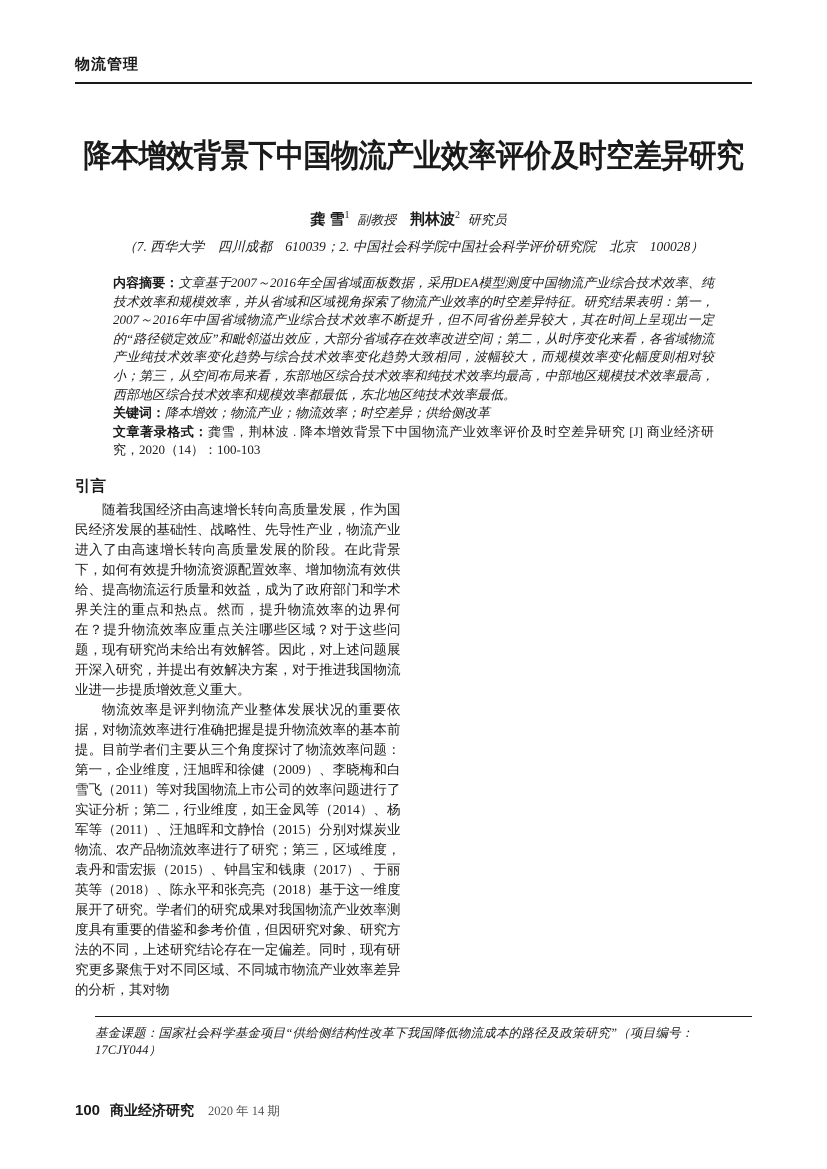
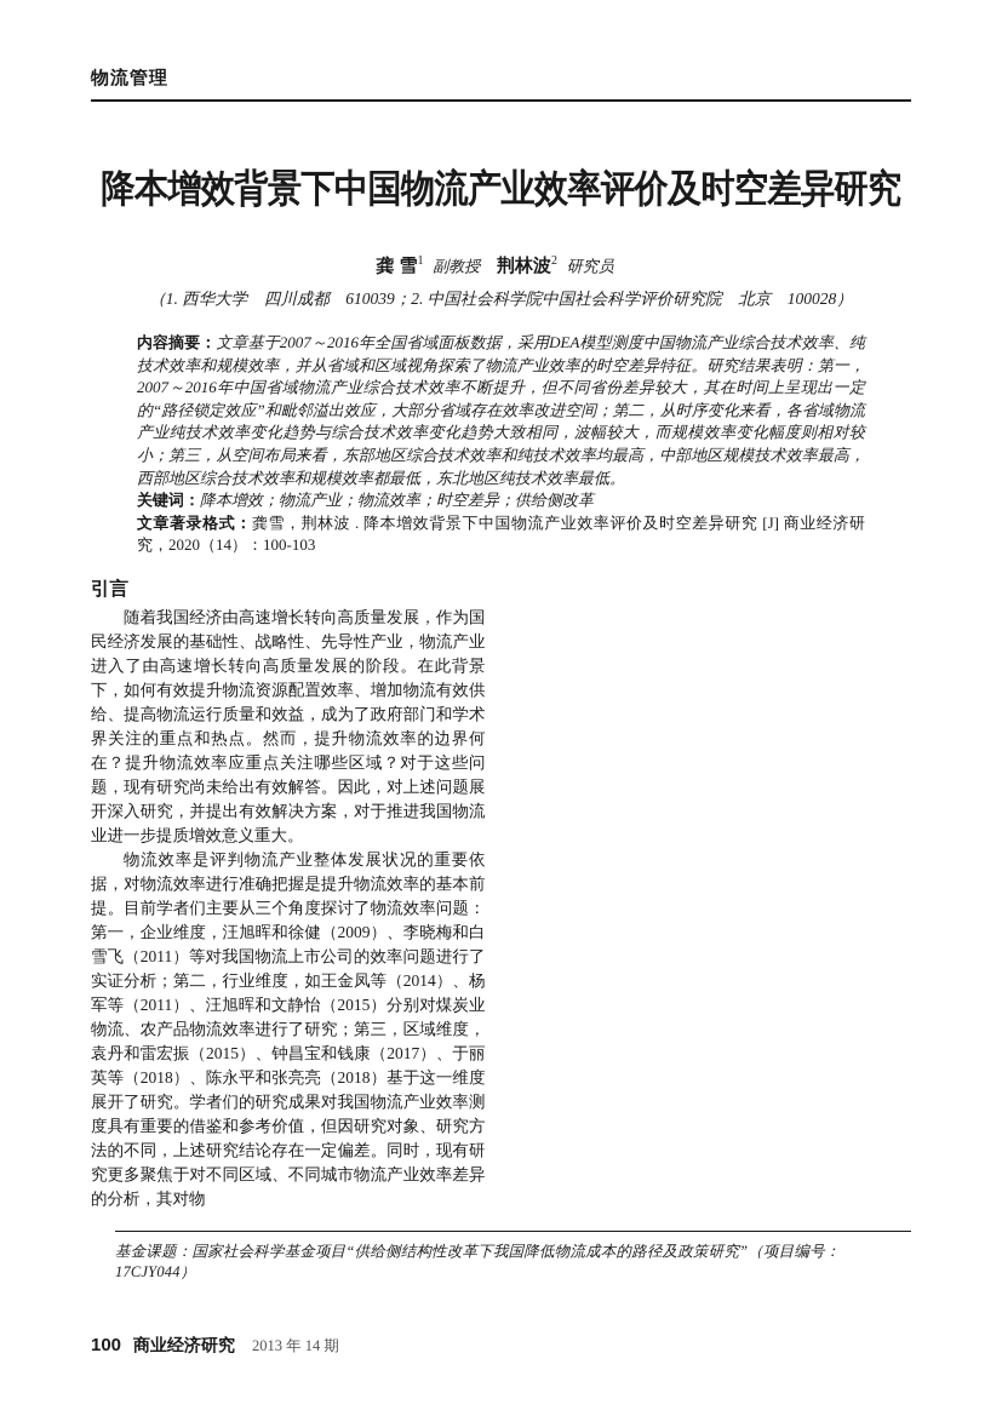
  物流管理
  降本增效背景下中国物流产业效率评价及时空差异研究
  龚 雪1 副教授 荆林波2 研究员
- （7. 西华大学 四川成都 610039；2. 中国社会科学院中国社会科学评价研究院 北京 100028）
+ （1. 西华大学 四川成都 610039；2. 中国社会科学院中国社会科学评价研究院 北京 100028）
  内容摘要：文章基于2007～2016年全国省域面板数据，采用DEA模型测度中国物流产业综合技术效率、纯技术效率和规模效率，并从省域和区域视角探索了物流产业效率的时空差异特征。研究结果表明：第一，2007～2016年中国省域物流产业综合技术效率不断提升，但不同省份差异较大，其在时间上呈现出一定的“路径锁定效应”和毗邻溢出效应，大部分省域存在效率改进空间；第二，从时序变化来看，各省域物流产业纯技术效率变化趋势与综合技术效率变化趋势大致相同，波幅较大，而规模效率变化幅度则相对较小；第三，从空间布局来看，东部地区综合技术效率和纯技术效率均最高，中部地区规模技术效率最高，西部地区综合技术效率和规模效率都最低，东北地区纯技术效率最低。
  关键词：降本增效；物流产业；物流效率；时空差异；供给侧改革
  文章著录格式：龚雪，荆林波 . 降本增效背景下中国物流产业效率评价及时空差异研究 [J] 商业经济研究，2020（14）：100-103
  引言
  随着我国经济由高速增长转向高质量发展，作为国民经济发展的基础性、战略性、先导性产业，物流产业进入了由高速增长转向高质量发展的阶段。在此背景下，如何有效提升物流资源配置效率、增加物流有效供给、提高物流运行质量和效益，成为了政府部门和学术界关注的重点和热点。然而，提升物流效率的边界何在？提升物流效率应重点关注哪些区域？对于这些问题，现有研究尚未给出有效解答。因此，对上述问题展开深入研究，并提出有效解决方案，对于推进我国物流业进一步提质增效意义重大。
  物流效率是评判物流产业整体发展状况的重要依据，对物流效率进行准确把握是提升物流效率的基本前提。目前学者们主要从三个角度探讨了物流效率问题：第一，企业维度，汪旭晖和徐健（2009）、李晓梅和白雪飞（2011）等对我国物流上市公司的效率问题进行了实证分析；第二，行业维度，如王金凤等（2014）、杨军等（2011）、汪旭晖和文静怡（2015）分别对煤炭业物流、农产品物流效率进行了研究；第三，区域维度，袁丹和雷宏振（2015）、钟昌宝和钱康（2017）、于丽英等（2018）、陈永平和张亮亮（2018）基于这一维度展开了研究。学者们的研究成果对我国物流产业效率测度具有重要的借鉴和参考价值，但因研究对象、研究方法的不同，上述研究结论存在一定偏差。同时，现有研究更多聚焦于对不同区域、不同城市物流产业效率差异的分析，其对物
  基金课题：国家社会科学基金项目“供给侧结构性改革下我国降低物流成本的路径及政策研究”（项目编号：17CJY044）
  100
  商业经济研究
- 2020 年 14 期
+ 2013 年 14 期
